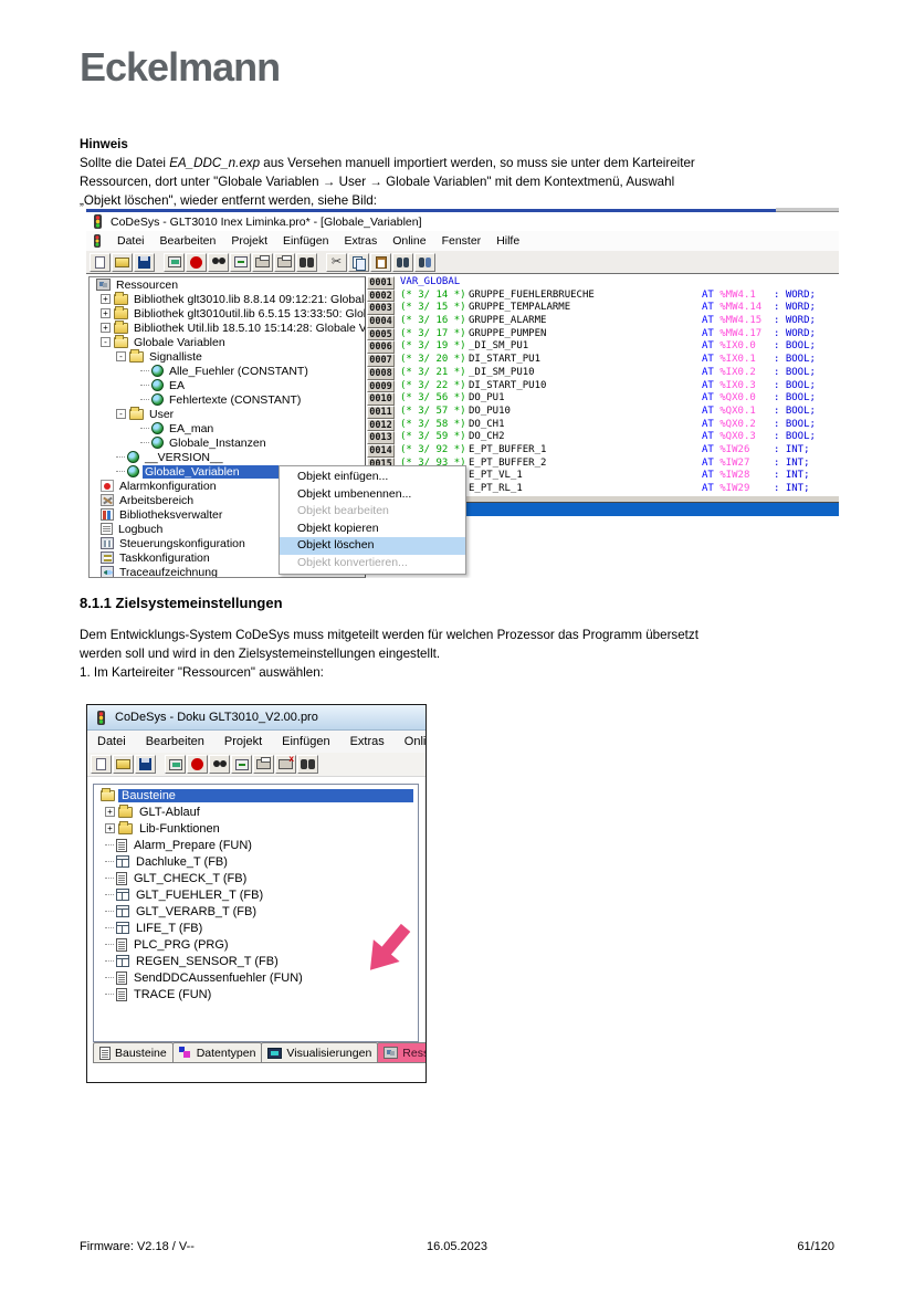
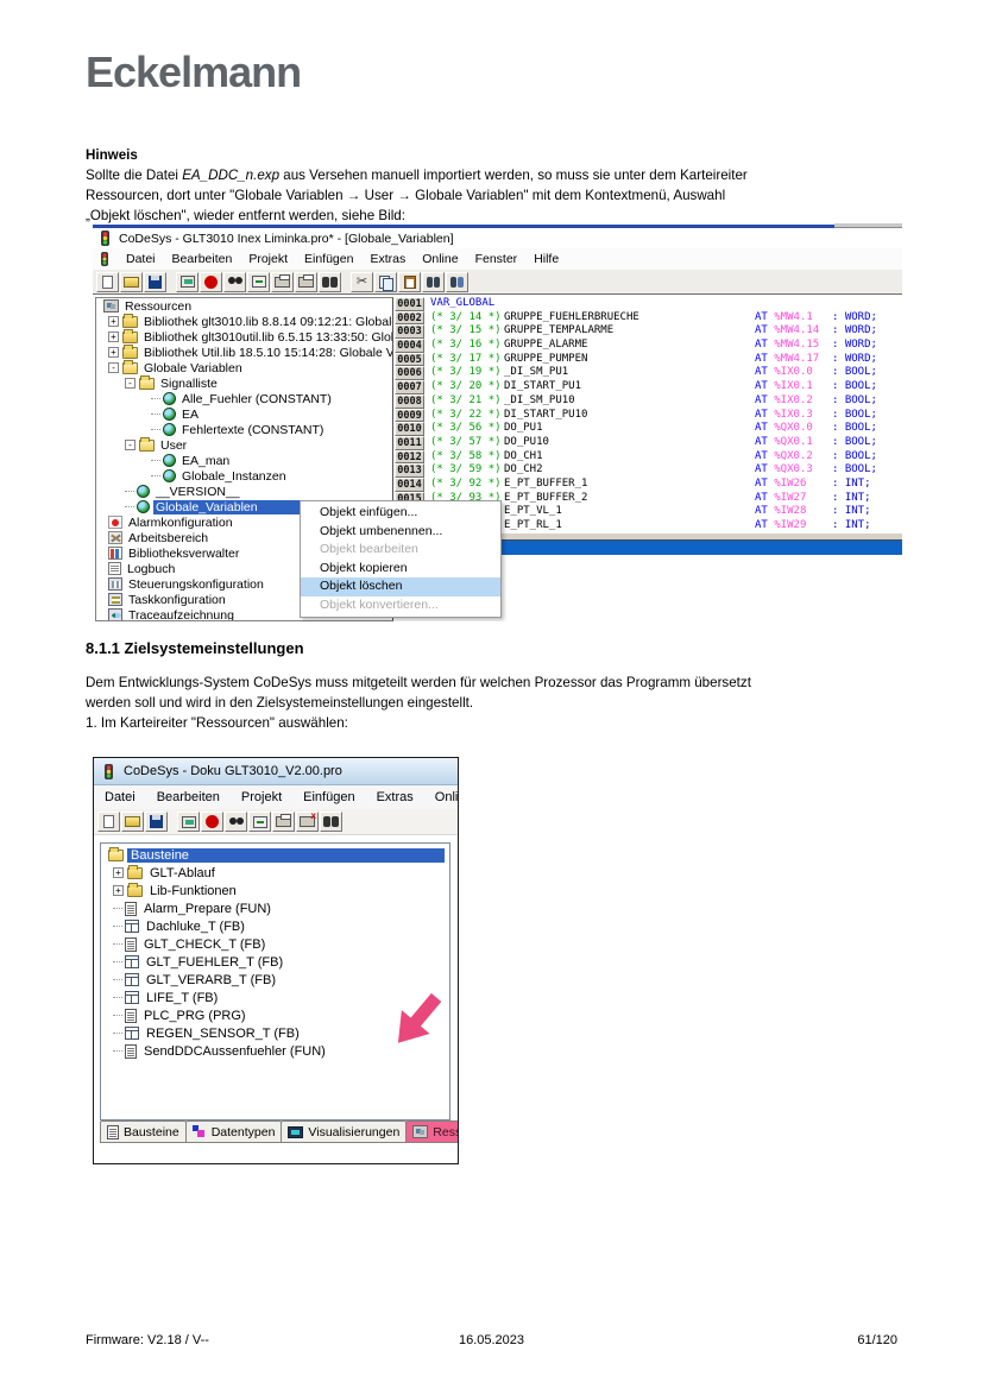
  Eckelmann
  Hinweis
  Sollte die Datei EA_DDC_n.exp aus Versehen manuell importiert werden, so muss sie unter dem Karteireiter
  Ressourcen, dort unter "Globale Variablen → User → Globale Variablen" mit dem Kontextmenü, Auswahl
  „Objekt löschen", wieder entfernt werden, siehe Bild:
  CoDeSys - GLT3010 Inex Liminka.pro* - [Globale_Variablen]
  Datei
  Bearbeiten
  Projekt
  Einfügen
  Extras
  Online
  Fenster
  Hilfe
  ✂
  Ressourcen
  +
  Bibliothek glt3010.lib 8.8.14 09:12:21: Global
  +
  +
  Bibliothek Util.lib 18.5.10 15:14:28: Globale V
  -
  Globale Variablen
  -
  Signalliste
  Alle_Fuehler (CONSTANT)
  EA
  Fehlertexte (CONSTANT)
  -
  User
  EA_man
  Globale_Instanzen
  __VERSION__
  Globale_Variablen
  Alarmkonfiguration
  Arbeitsbereich
  Bibliotheksverwalter
  Logbuch
  Steuerungskonfiguration
  Taskkonfiguration
  Traceaufzeichnung
  0001
  VAR_GLOBAL
  0002
  (* 3/ 14 *)
  GRUPPE_FUEHLERBRUECHE
  AT %MW4.1
  : WORD;
  0003
  (* 3/ 15 *)
  GRUPPE_TEMPALARME
  AT %MW4.14
  : WORD;
  0004
  (* 3/ 16 *)
  GRUPPE_ALARME
  AT %MW4.15
  : WORD;
  0005
  (* 3/ 17 *)
  GRUPPE_PUMPEN
  AT %MW4.17
  : WORD;
  0006
  (* 3/ 19 *)
  _DI_SM_PU1
  AT %IX0.0
  : BOOL;
  0007
  (* 3/ 20 *)
  DI_START_PU1
  AT %IX0.1
  : BOOL;
  0008
  (* 3/ 21 *)
  _DI_SM_PU10
  AT %IX0.2
  : BOOL;
  0009
  (* 3/ 22 *)
  DI_START_PU10
  AT %IX0.3
  : BOOL;
  0010
  (* 3/ 56 *)
  DO_PU1
  AT %QX0.0
  : BOOL;
  0011
  (* 3/ 57 *)
  DO_PU10
  AT %QX0.1
  : BOOL;
  0012
  (* 3/ 58 *)
  DO_CH1
  AT %QX0.2
  : BOOL;
  0013
  (* 3/ 59 *)
  DO_CH2
  AT %QX0.3
  : BOOL;
  0014
  (* 3/ 92 *)
  E_PT_BUFFER_1
  AT %IW26
  : INT;
  0015
  (* 3/ 93 *)
  E_PT_BUFFER_2
  AT %IW27
  : INT;
  E_PT_VL_1
  AT %IW28
  : INT;
  E_PT_RL_1
  AT %IW29
  : INT;
  Objekt einfügen...
  Objekt umbenennen...
  Objekt bearbeiten
  Objekt kopieren
  Objekt löschen
  Objekt konvertieren...
  8.1.1 Zielsystemeinstellungen
  Dem Entwicklungs-System CoDeSys muss mitgeteilt werden für welchen Prozessor das Programm übersetzt
  werden soll und wird in den Zielsystemeinstellungen eingestellt.
  1. Im Karteireiter "Ressourcen" auswählen:
  CoDeSys - Doku GLT3010_V2.00.pro
  Datei
  Bearbeiten
  Projekt
  Einfügen
  Extras
  Bausteine
  +
  GLT-Ablauf
  +
  Lib-Funktionen
  Alarm_Prepare (FUN)
  Dachluke_T (FB)
  GLT_CHECK_T (FB)
  GLT_FUEHLER_T (FB)
  GLT_VERARB_T (FB)
  LIFE_T (FB)
  PLC_PRG (PRG)
  REGEN_SENSOR_T (FB)
  SendDDCAussenfuehler (FUN)
- TRACE (FUN)
  Bausteine
  Datentypen
  Visualisierungen
  Firmware: V2.18 / V--
  16.05.2023
  61/120
